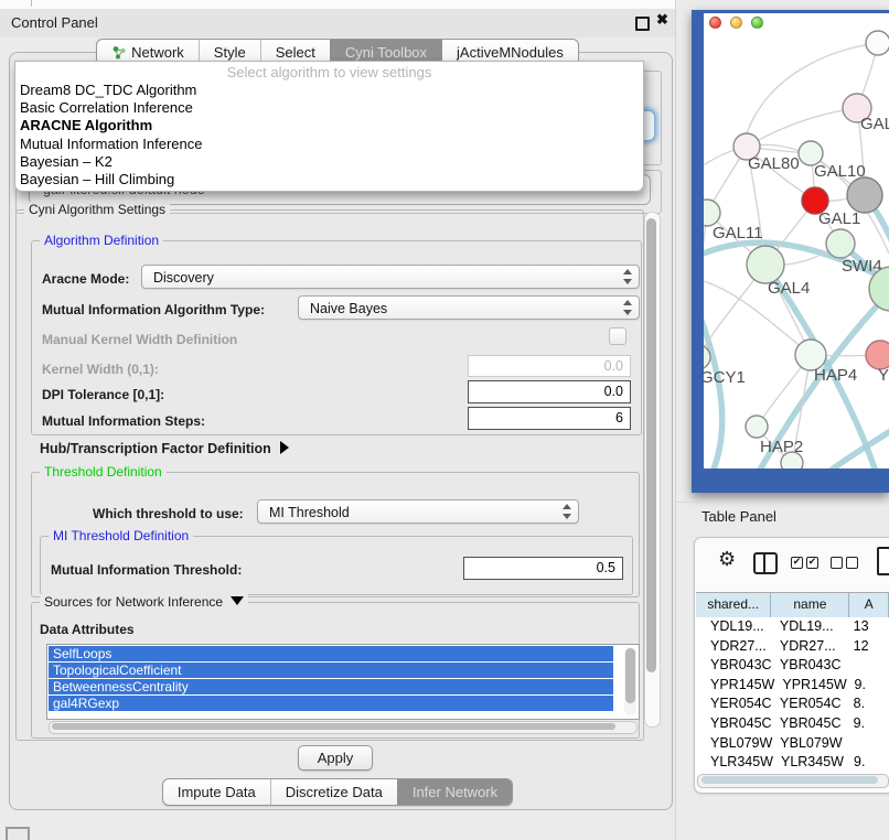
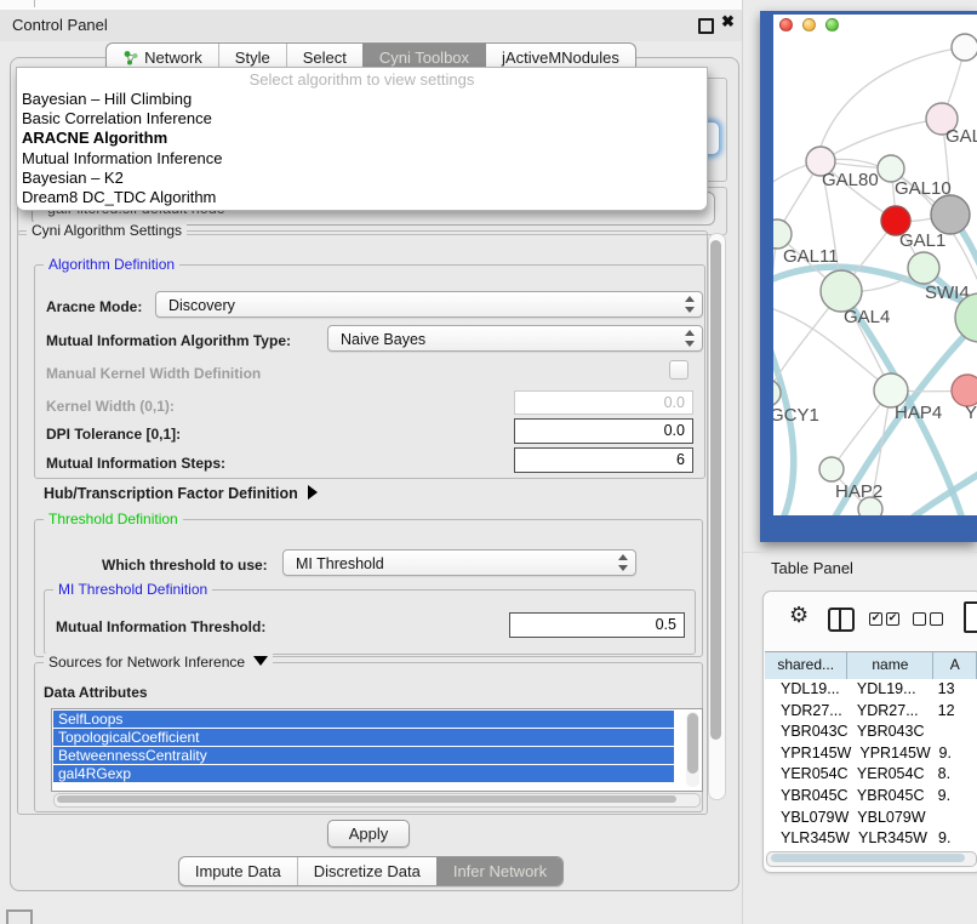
  Control Panel
  ✖
  Network
  Style
  Select
  Cyni Toolbox
  jActiveMNodules
  Select algorithm to view settings
- Dream8 DC_TDC Algorithm
+ Bayesian – Hill Climbing
  Basic Correlation Inference
  ARACNE Algorithm
  Mutual Information Inference
  Bayesian – K2
- Bayesian – Hill Climbing
+ Dream8 DC_TDC Algorithm
  Cyni Algorithm Settings
  Algorithm Definition
  Aracne Mode:
  Discovery
  Mutual Information Algorithm Type:
  Naive Bayes
  Manual Kernel Width Definition
  Kernel Width (0,1):
  0.0
  DPI Tolerance [0,1]:
  0.0
  Mutual Information Steps:
  6
  Hub/Transcription Factor Definition
  Threshold Definition
  Which threshold to use:
  MI Threshold
  MI Threshold Definition
  Mutual Information Threshold:
  0.5
  Sources for Network Inference
  Data Attributes
  SelfLoops
  TopologicalCoefficient
  BetweennessCentrality
  gal4RGexp
  Apply
  Impute Data
  Discretize Data
  Infer Network
  GAL80
  GAL10
  GAL1
  SWI4
  GAL11
  GAL4
  GCY1
  HAP4
  Y
  HAP2
  Table Panel
  ⚙
  ✔
  ✔
  shared...
  name
  A
  YDL19...
  YDL19...
  13
  YDR27...
  YDR27...
  12
  YBR043C
  YBR043C
  YPR145W
  YPR145W
  9.
  YER054C
  YER054C
  8.
  YBR045C
  YBR045C
  9.
  YBL079W
  YBL079W
  YLR345W
  YLR345W
  9.
